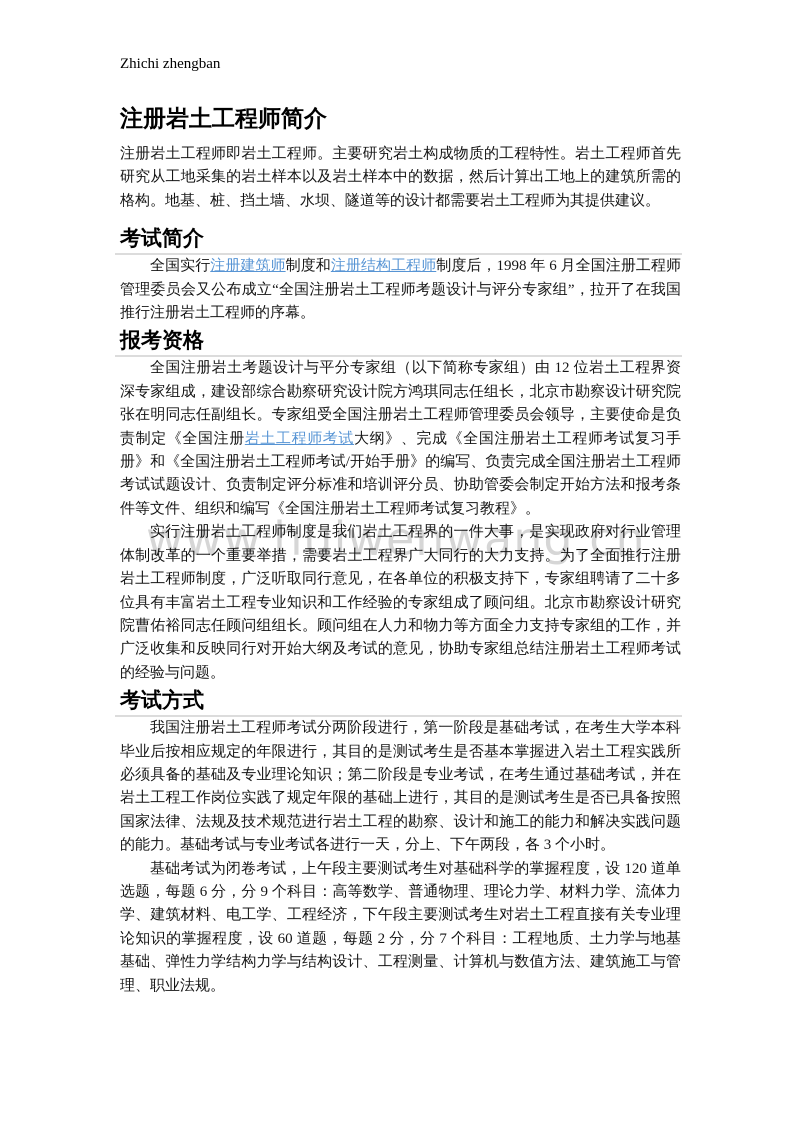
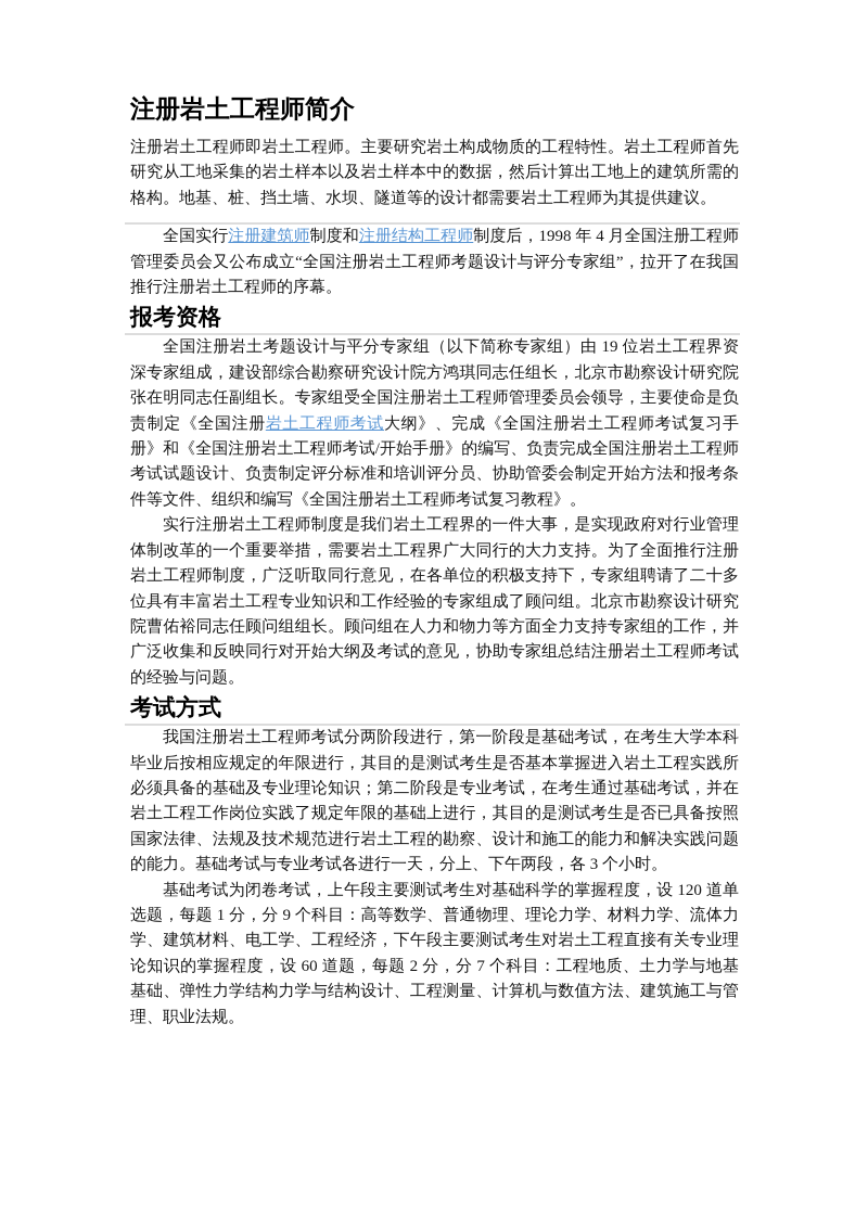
- www.huiwenwang.cn
- Zhichi zhengban
  注册岩土工程师简介
  注册岩土工程师即岩土工程师。主要研究岩土构成物质的工程特性。岩土工程师首先研究从工地采集的岩土样本以及岩土样本中的数据，然后计算出工地上的建筑所需的格构。地基、桩、挡土墙、水坝、隧道等的设计都需要岩土工程师为其提供建议。
- 考试简介
- 全国实行注册建筑师制度和注册结构工程师制度后，1998 年 6 月全国注册工程师管理委员会又公布成立“全国注册岩土工程师考题设计与评分专家组”，拉开了在我国推行注册岩土工程师的序幕。
+ 全国实行注册建筑师制度和注册结构工程师制度后，1998 年 4 月全国注册工程师管理委员会又公布成立“全国注册岩土工程师考题设计与评分专家组”，拉开了在我国推行注册岩土工程师的序幕。
  报考资格
- 全国注册岩土考题设计与平分专家组（以下简称专家组）由 12 位岩土工程界资深专家组成，建设部综合勘察研究设计院方鸿琪同志任组长，北京市勘察设计研究院张在明同志任副组长。专家组受全国注册岩土工程师管理委员会领导，主要使命是负责制定《全国注册岩土工程师考试大纲》、完成《全国注册岩土工程师考试复习手册》和《全国注册岩土工程师考试/开始手册》的编写、负责完成全国注册岩土工程师考试试题设计、负责制定评分标准和培训评分员、协助管委会制定开始方法和报考条件等文件、组织和编写《全国注册岩土工程师考试复习教程》。
+ 全国注册岩土考题设计与平分专家组（以下简称专家组）由 19 位岩土工程界资深专家组成，建设部综合勘察研究设计院方鸿琪同志任组长，北京市勘察设计研究院张在明同志任副组长。专家组受全国注册岩土工程师管理委员会领导，主要使命是负责制定《全国注册岩土工程师考试大纲》、完成《全国注册岩土工程师考试复习手册》和《全国注册岩土工程师考试/开始手册》的编写、负责完成全国注册岩土工程师考试试题设计、负责制定评分标准和培训评分员、协助管委会制定开始方法和报考条件等文件、组织和编写《全国注册岩土工程师考试复习教程》。
  实行注册岩土工程师制度是我们岩土工程界的一件大事，是实现政府对行业管理体制改革的一个重要举措，需要岩土工程界广大同行的大力支持。为了全面推行注册岩土工程师制度，广泛听取同行意见，在各单位的积极支持下，专家组聘请了二十多位具有丰富岩土工程专业知识和工作经验的专家组成了顾问组。北京市勘察设计研究院曹佑裕同志任顾问组组长。顾问组在人力和物力等方面全力支持专家组的工作，并广泛收集和反映同行对开始大纲及考试的意见，协助专家组总结注册岩土工程师考试的经验与问题。
  考试方式
  我国注册岩土工程师考试分两阶段进行，第一阶段是基础考试，在考生大学本科毕业后按相应规定的年限进行，其目的是测试考生是否基本掌握进入岩土工程实践所必须具备的基础及专业理论知识；第二阶段是专业考试，在考生通过基础考试，并在岩土工程工作岗位实践了规定年限的基础上进行，其目的是测试考生是否已具备按照国家法律、法规及技术规范进行岩土工程的勘察、设计和施工的能力和解决实践问题的能力。基础考试与专业考试各进行一天，分上、下午两段，各 3 个小时。
- 基础考试为闭卷考试，上午段主要测试考生对基础科学的掌握程度，设 120 道单选题，每题 6 分，分 9 个科目：高等数学、普通物理、理论力学、材料力学、流体力学、建筑材料、电工学、工程经济，下午段主要测试考生对岩土工程直接有关专业理论知识的掌握程度，设 60 道题，每题 2 分，分 7 个科目：工程地质、土力学与地基基础、弹性力学结构力学与结构设计、工程测量、计算机与数值方法、建筑施工与管理、职业法规。
+ 基础考试为闭卷考试，上午段主要测试考生对基础科学的掌握程度，设 120 道单选题，每题 1 分，分 9 个科目：高等数学、普通物理、理论力学、材料力学、流体力学、建筑材料、电工学、工程经济，下午段主要测试考生对岩土工程直接有关专业理论知识的掌握程度，设 60 道题，每题 2 分，分 7 个科目：工程地质、土力学与地基基础、弹性力学结构力学与结构设计、工程测量、计算机与数值方法、建筑施工与管理、职业法规。
